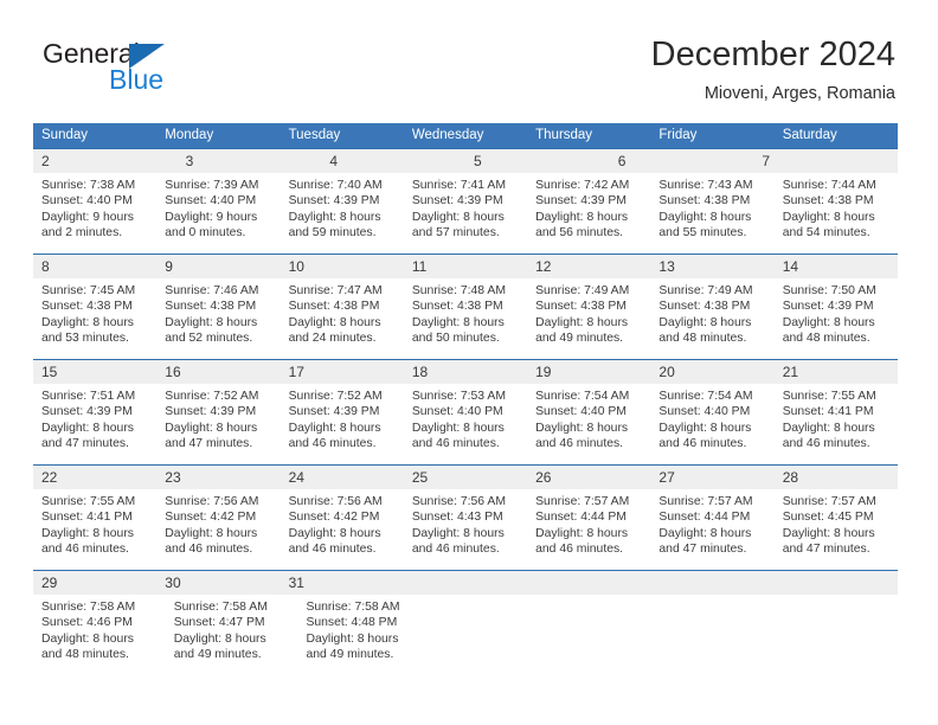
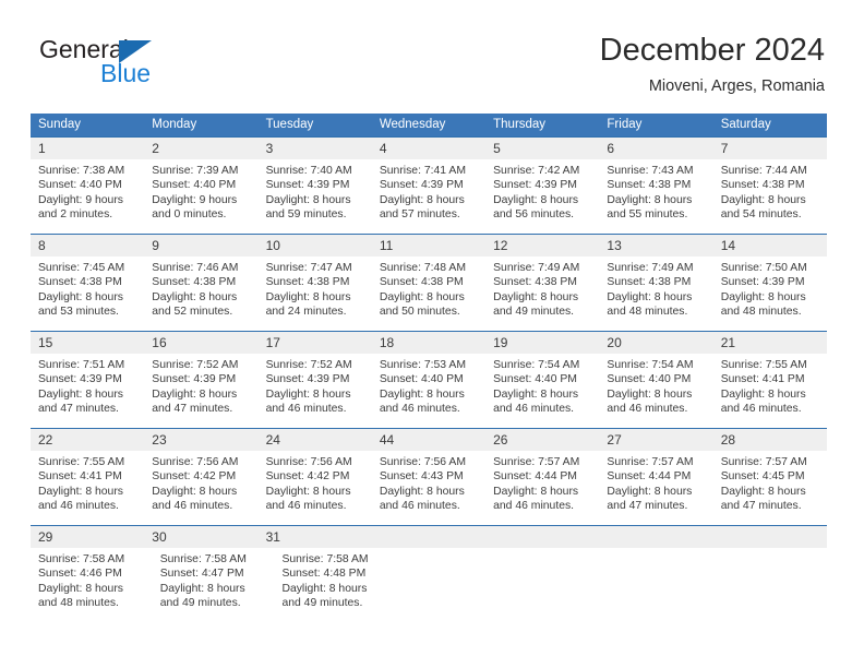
  General
  Blue
  December 2024
  Mioveni, Arges, Romania
  Sunday
  Monday
  Tuesday
  Wednesday
  Thursday
  Friday
  Saturday
+ 1
  2
  3
  4
  5
  6
  7
  Sunrise: 7:38 AM
  Sunset: 4:40 PM
  Daylight: 9 hours
  and 2 minutes.
  Sunrise: 7:39 AM
  Sunset: 4:40 PM
  Daylight: 9 hours
  and 0 minutes.
  Sunrise: 7:40 AM
  Sunset: 4:39 PM
  Daylight: 8 hours
  and 59 minutes.
  Sunrise: 7:41 AM
  Sunset: 4:39 PM
  Daylight: 8 hours
  and 57 minutes.
  Sunrise: 7:42 AM
  Sunset: 4:39 PM
  Daylight: 8 hours
  and 56 minutes.
  Sunrise: 7:43 AM
  Sunset: 4:38 PM
  Daylight: 8 hours
  and 55 minutes.
  Sunrise: 7:44 AM
  Sunset: 4:38 PM
  Daylight: 8 hours
  and 54 minutes.
  8
  9
  10
  11
  12
  13
  14
  Sunrise: 7:45 AM
  Sunset: 4:38 PM
  Daylight: 8 hours
  and 53 minutes.
  Sunrise: 7:46 AM
  Sunset: 4:38 PM
  Daylight: 8 hours
  and 52 minutes.
  Sunrise: 7:47 AM
  Sunset: 4:38 PM
  Daylight: 8 hours
  and 24 minutes.
  Sunrise: 7:48 AM
  Sunset: 4:38 PM
  Daylight: 8 hours
  and 50 minutes.
  Sunrise: 7:49 AM
  Sunset: 4:38 PM
  Daylight: 8 hours
  and 49 minutes.
  Sunrise: 7:49 AM
  Sunset: 4:38 PM
  Daylight: 8 hours
  and 48 minutes.
  Sunrise: 7:50 AM
  Sunset: 4:39 PM
  Daylight: 8 hours
  and 48 minutes.
  15
  16
  17
  18
  19
  20
  21
  Sunrise: 7:51 AM
  Sunset: 4:39 PM
  Daylight: 8 hours
  and 47 minutes.
  Sunrise: 7:52 AM
  Sunset: 4:39 PM
  Daylight: 8 hours
  and 47 minutes.
  Sunrise: 7:52 AM
  Sunset: 4:39 PM
  Daylight: 8 hours
  and 46 minutes.
  Sunrise: 7:53 AM
  Sunset: 4:40 PM
  Daylight: 8 hours
  and 46 minutes.
  Sunrise: 7:54 AM
  Sunset: 4:40 PM
  Daylight: 8 hours
  and 46 minutes.
  Sunrise: 7:54 AM
  Sunset: 4:40 PM
  Daylight: 8 hours
  and 46 minutes.
  Sunrise: 7:55 AM
  Sunset: 4:41 PM
  Daylight: 8 hours
  and 46 minutes.
  22
  23
  24
- 25
+ 44
  26
  27
  28
  Sunrise: 7:55 AM
  Sunset: 4:41 PM
  Daylight: 8 hours
  and 46 minutes.
  Sunrise: 7:56 AM
  Sunset: 4:42 PM
  Daylight: 8 hours
  and 46 minutes.
  Sunrise: 7:56 AM
  Sunset: 4:42 PM
  Daylight: 8 hours
  and 46 minutes.
  Sunrise: 7:56 AM
  Sunset: 4:43 PM
  Daylight: 8 hours
  and 46 minutes.
  Sunrise: 7:57 AM
  Sunset: 4:44 PM
  Daylight: 8 hours
  and 46 minutes.
  Sunrise: 7:57 AM
  Sunset: 4:44 PM
  Daylight: 8 hours
  and 47 minutes.
  Sunrise: 7:57 AM
  Sunset: 4:45 PM
  Daylight: 8 hours
  and 47 minutes.
  29
  30
  31
  Sunrise: 7:58 AM
  Sunset: 4:46 PM
  Daylight: 8 hours
  and 48 minutes.
  Sunrise: 7:58 AM
  Sunset: 4:47 PM
  Daylight: 8 hours
  and 49 minutes.
  Sunrise: 7:58 AM
  Sunset: 4:48 PM
  Daylight: 8 hours
  and 49 minutes.
